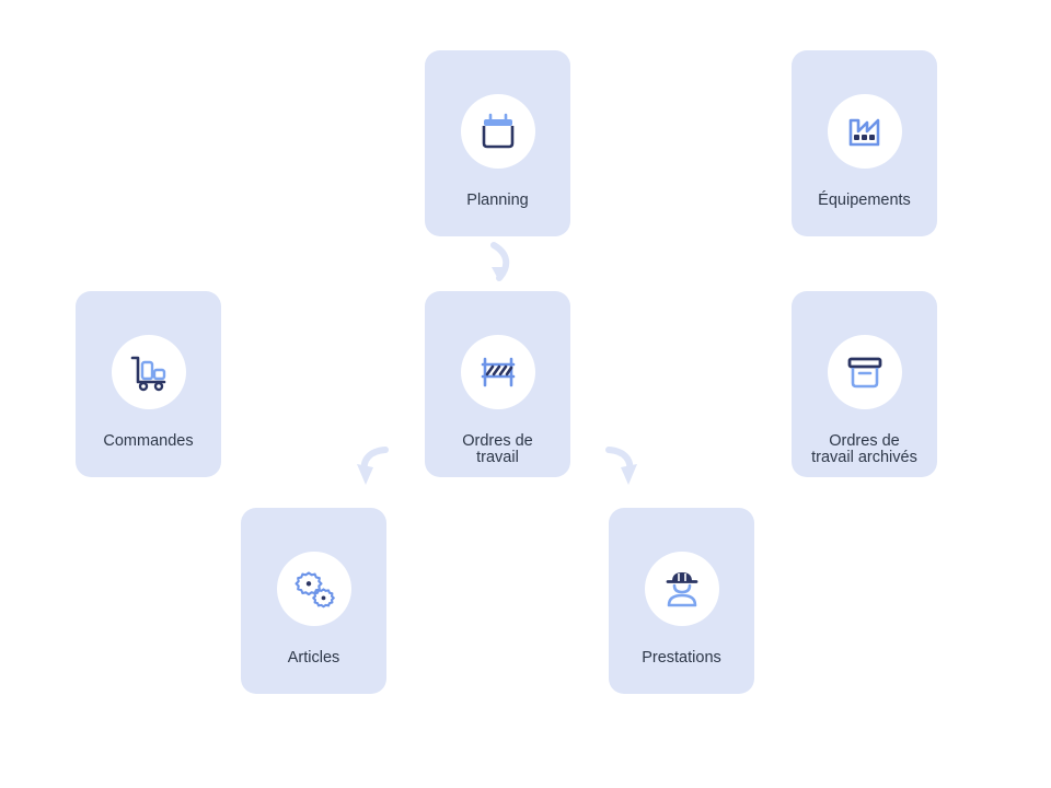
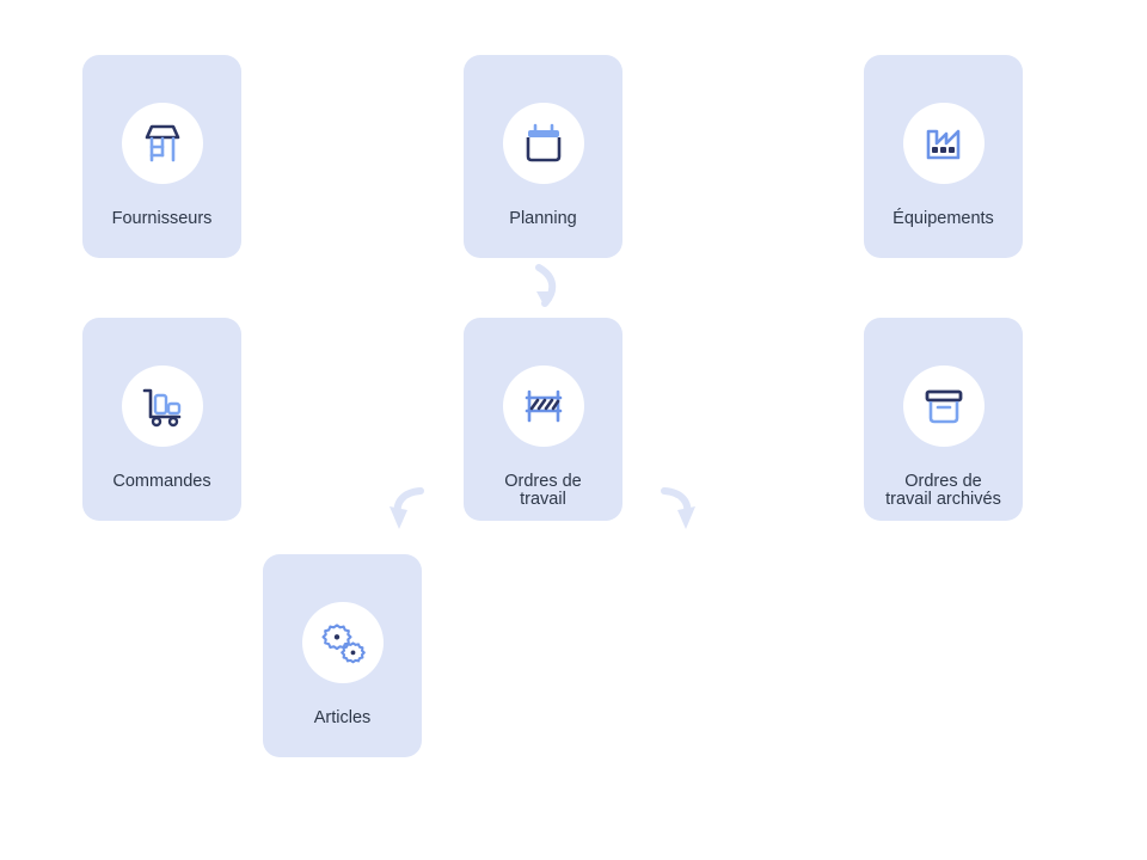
+ Fournisseurs
  Planning
  Équipements
  Commandes
  Ordres de
  travail
  Ordres de
  travail archivés
  Articles
- Prestations
